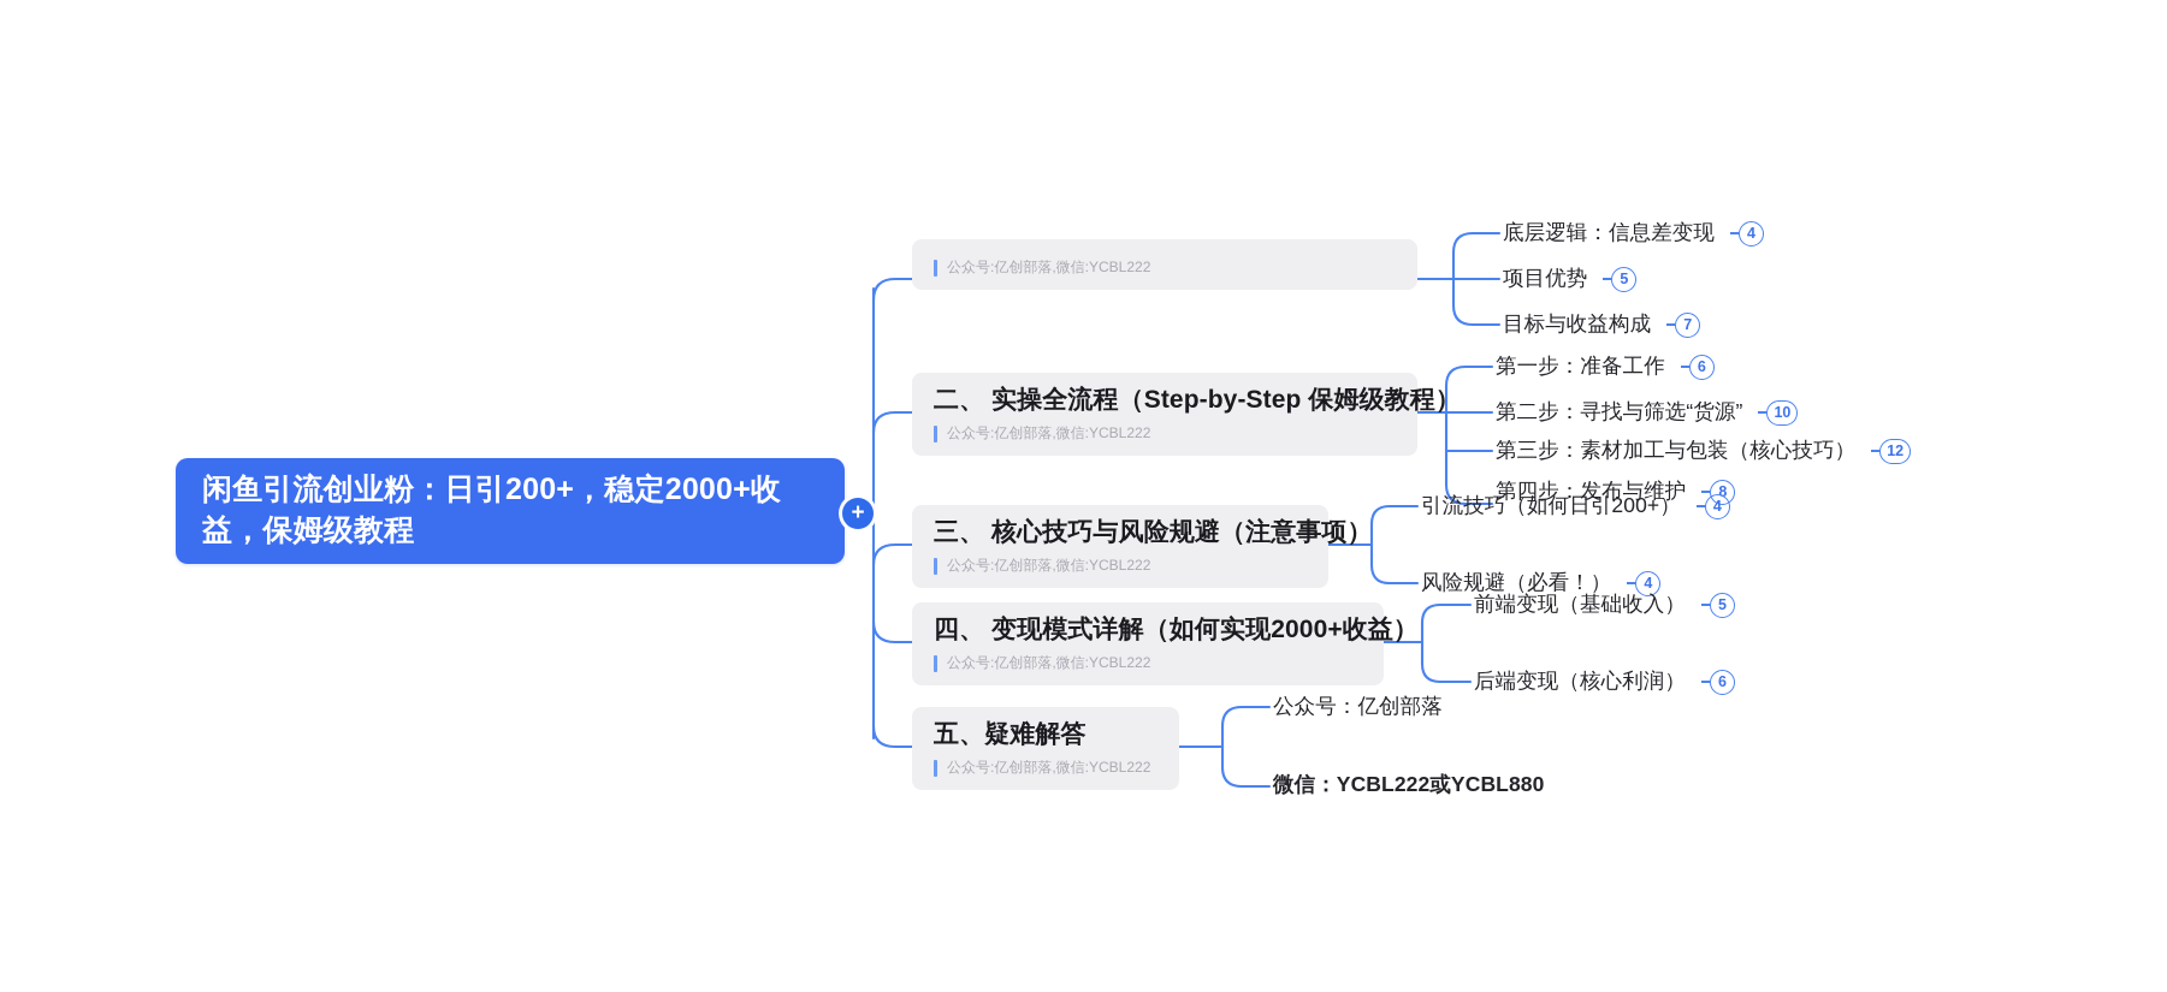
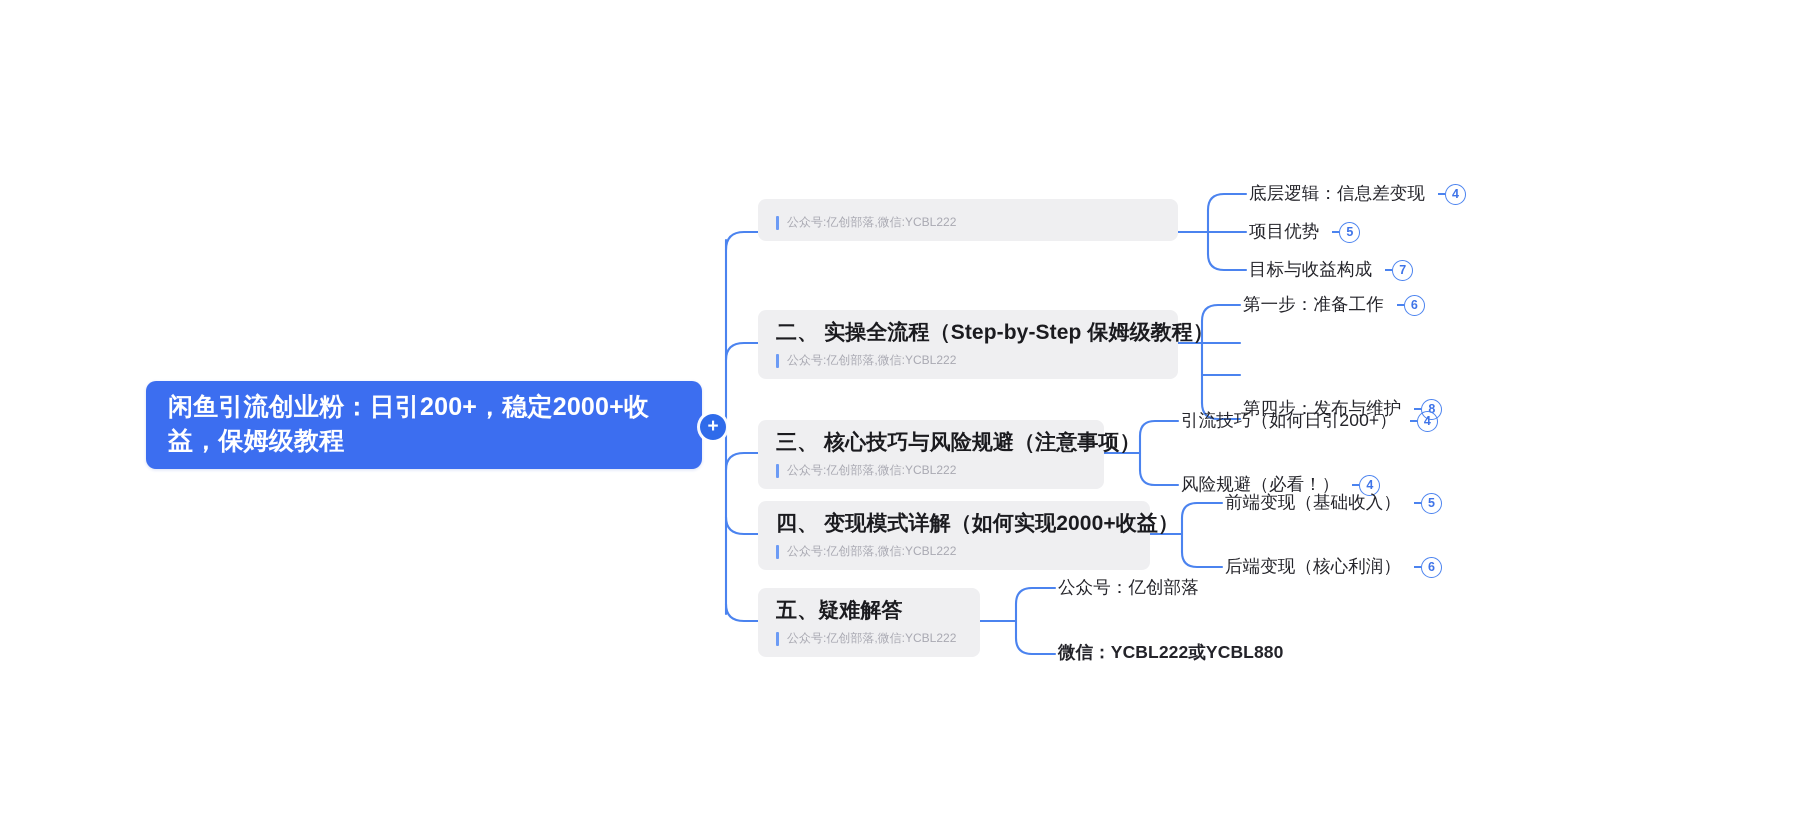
  闲鱼引流创业粉：日引200+，稳定2000+收益，保姆级教程
  +
  公众号:亿创部落,微信:YCBL222
  底层逻辑：信息差变现
  4
  项目优势
  5
  目标与收益构成
  7
  二、 实操全流程（Step-by-Step 保姆级教程）
  公众号:亿创部落,微信:YCBL222
  第一步：准备工作
  6
- 第二步：寻找与筛选“货源”
- 10
- 第三步：素材加工与包装（核心技巧）
- 12
  第四步：发布与维护
  8
  三、 核心技巧与风险规避（注意事项）
  公众号:亿创部落,微信:YCBL222
  引流技巧（如何日引200+）
  4
  风险规避（必看！）
  4
  四、 变现模式详解（如何实现2000+收益）
  公众号:亿创部落,微信:YCBL222
  前端变现（基础收入）
  5
  后端变现（核心利润）
  6
  五、疑难解答
  公众号:亿创部落,微信:YCBL222
  公众号：亿创部落
  微信：YCBL222或YCBL880
